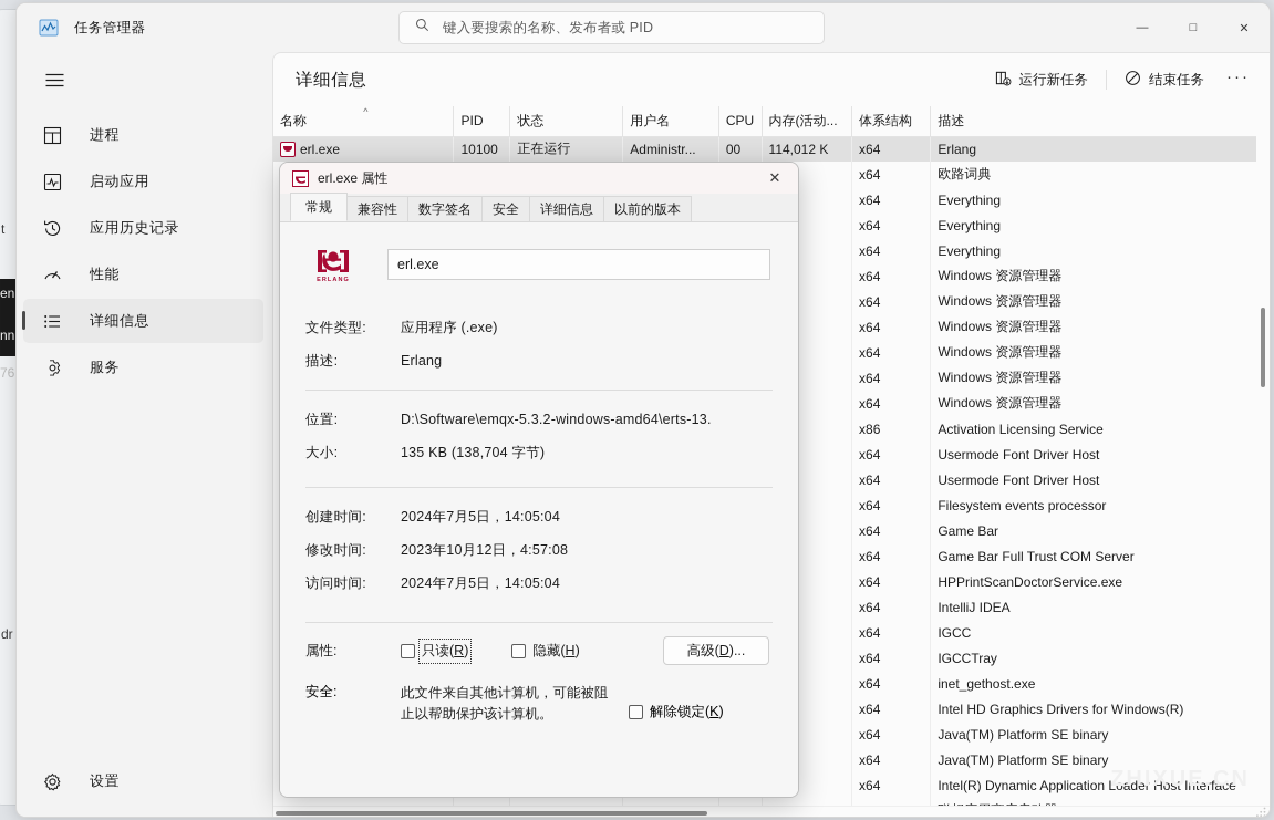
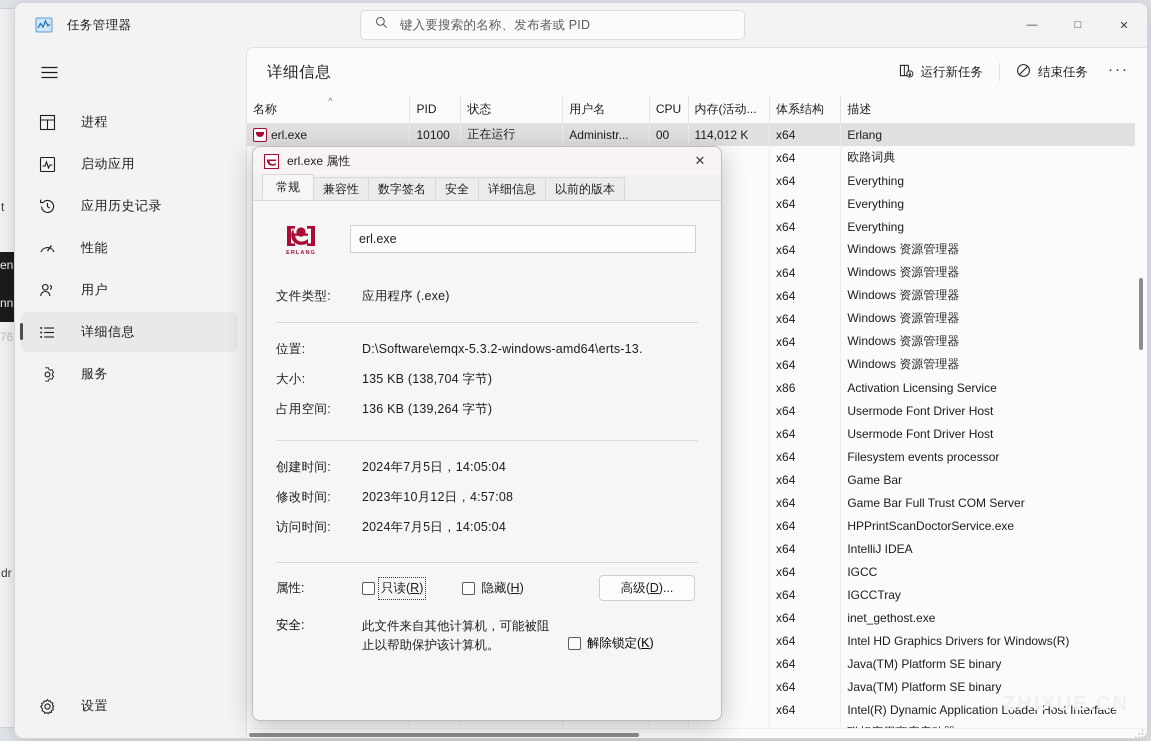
  t
  en
  nn
  76
  dr
  任务管理器
  键入要搜索的名称、发布者或 PID
  —
  □
  ✕
  进程
  启动应用
  应用历史记录
  性能
+ 用户
  详细信息
  服务
  设置
  详细信息
  运行新任务
  结束任务
  ···
  ^ 名称	PID	状态	用户名	CPU	内存(活动...	体系结构	描述
  erl.exe	10100	正在运行	Administr...	00	114,012 K	x64	Erlang
  						x64	欧路词典
  						x64	Everything
  						x64	Everything
  						x64	Everything
  						x64	Windows 资源管理器
  						x64	Windows 资源管理器
  						x64	Windows 资源管理器
  						x64	Windows 资源管理器
  						x64	Windows 资源管理器
  						x64	Windows 资源管理器
  						x86	Activation Licensing Service
  						x64	Usermode Font Driver Host
  						x64	Usermode Font Driver Host
  						x64	Filesystem events processor
  						x64	Game Bar
  						x64	Game Bar Full Trust COM Server
  						x64	HPPrintScanDoctorService.exe
  						x64	IntelliJ IDEA
  						x64	IGCC
  						x64	IGCCTray
  						x64	inet_gethost.exe
  						x64	Intel HD Graphics Drivers for Windows(R)
  						x64	Java(TM) Platform SE binary
  						x64	Java(TM) Platform SE binary
  						x64	Intel(R) Dynamic Application Loader Host Interface
  ZHIXUE.CN
  erl.exe 属性
  ✕
  常规
  兼容性
  数字签名
  安全
  详细信息
  以前的版本
  erl.exe
  文件类型:
  应用程序 (.exe)
- 描述:
- Erlang
  位置:
  D:\Software\emqx-5.3.2-windows-amd64\erts-13.
  大小:
  135 KB (138,704 字节)
+ 占用空间:
+ 136 KB (139,264 字节)
  创建时间:
  2024年7月5日，14:05:04
  修改时间:
  2023年10月12日，4:57:08
  访问时间:
  2024年7月5日，14:05:04
  属性:
  只读(R)
  隐藏(H)
  高级(D)...
  安全:
  此文件来自其他计算机，可能被阻止以帮助保护该计算机。
  解除锁定(K)
